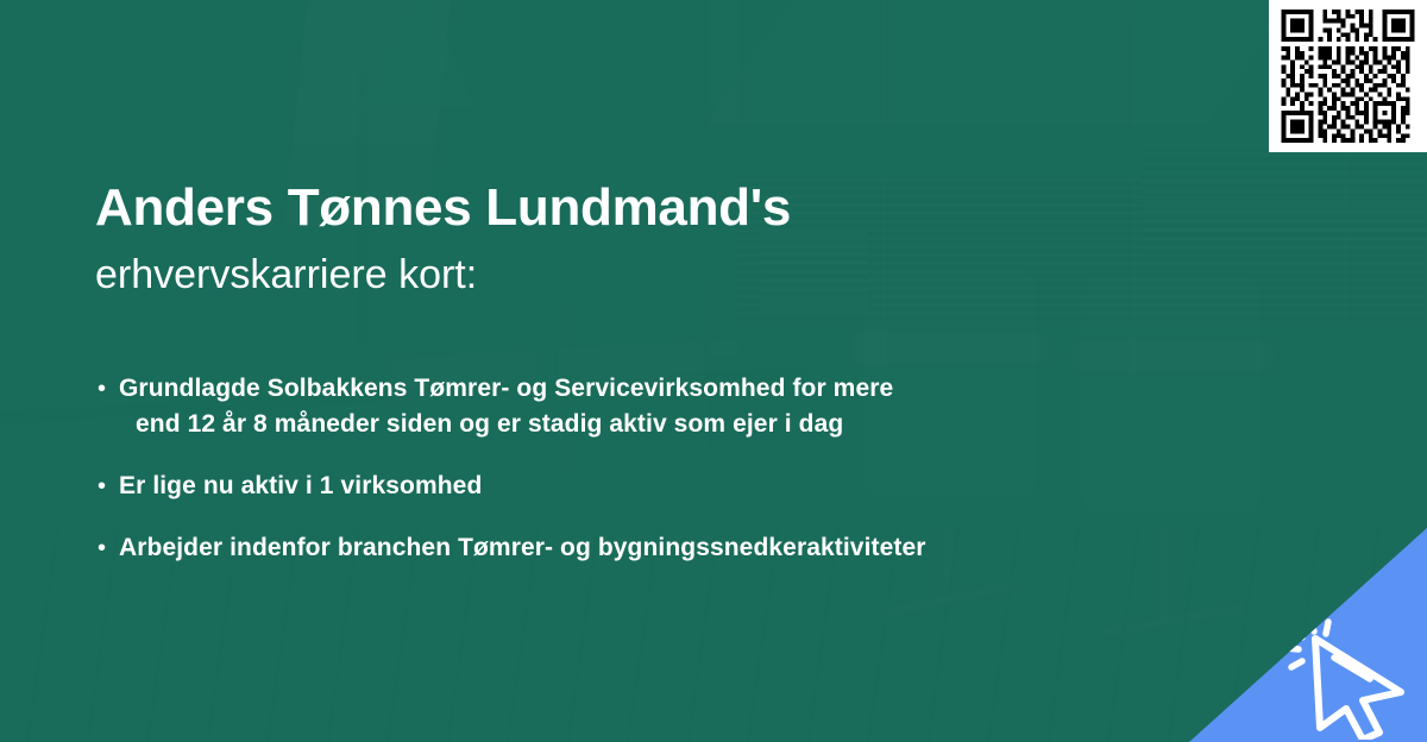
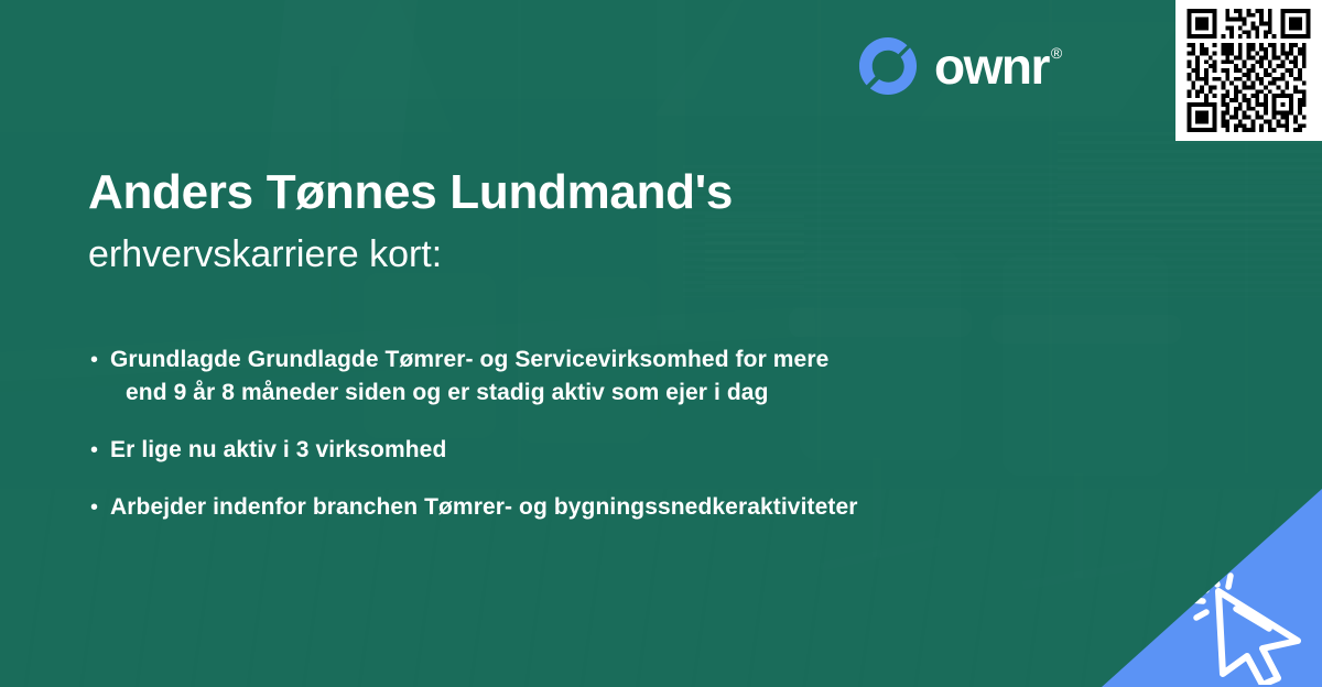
+ ownr
+ ®
  Anders Tønnes Lundmand's
  erhvervskarriere kort:
  •
- Grundlagde Solbakkens Tømrer- og Servicevirksomhed for mere
+ Grundlagde Grundlagde Tømrer- og Servicevirksomhed for mere
- end 12 år 8 måneder siden og er stadig aktiv som ejer i dag
+ end 9 år 8 måneder siden og er stadig aktiv som ejer i dag
  •
- Er lige nu aktiv i 1 virksomhed
+ Er lige nu aktiv i 3 virksomhed
  •
  Arbejder indenfor branchen Tømrer- og bygningssnedkeraktiviteter
